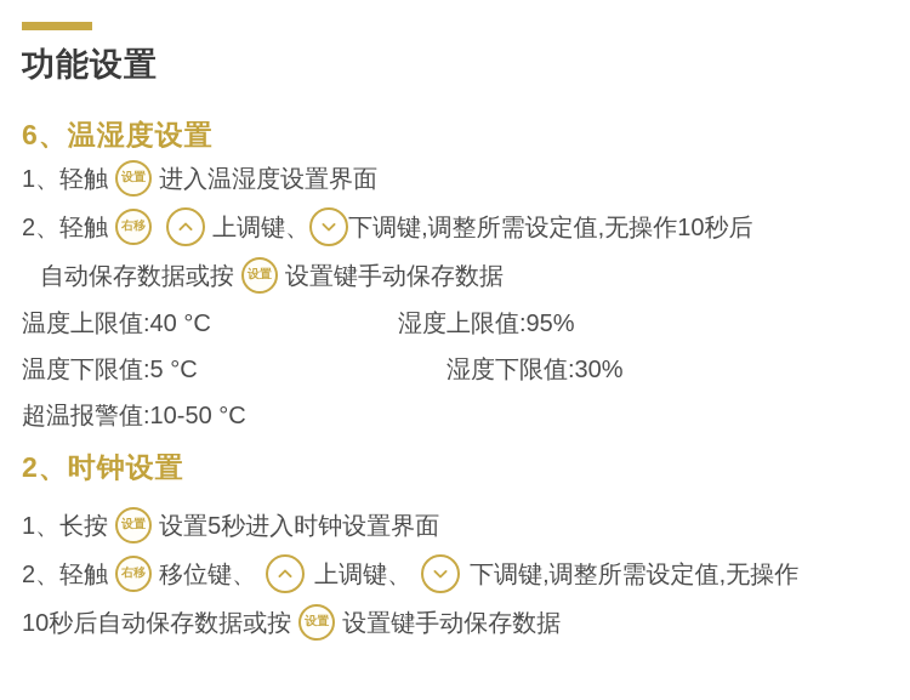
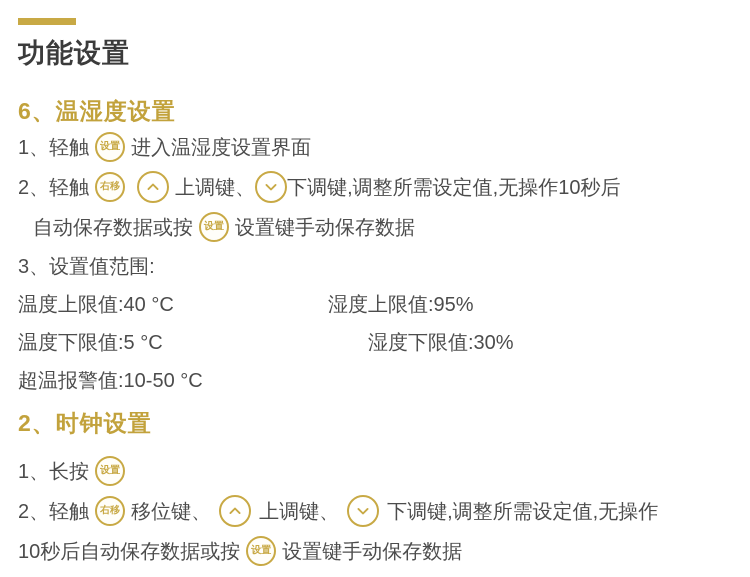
  功能设置
  6、温湿度设置
  1、轻触
  设置
  进入温湿度设置界面
  2、轻触
  右移
  上调键、
  下调键,调整所需设定值,无操作10秒后
  自动保存数据或按
  设置
  设置键手动保存数据
+ 3、设置值范围:
  温度上限值:40 °C
  湿度上限值:95%
  温度下限值:5 °C
  湿度下限值:30%
  超温报警值:10-50 °C
  2、时钟设置
  1、长按
  设置
- 设置5秒进入时钟设置界面
  2、轻触
  右移
  移位键、
  上调键、
  下调键,调整所需设定值,无操作
  10秒后自动保存数据或按
  设置
  设置键手动保存数据
